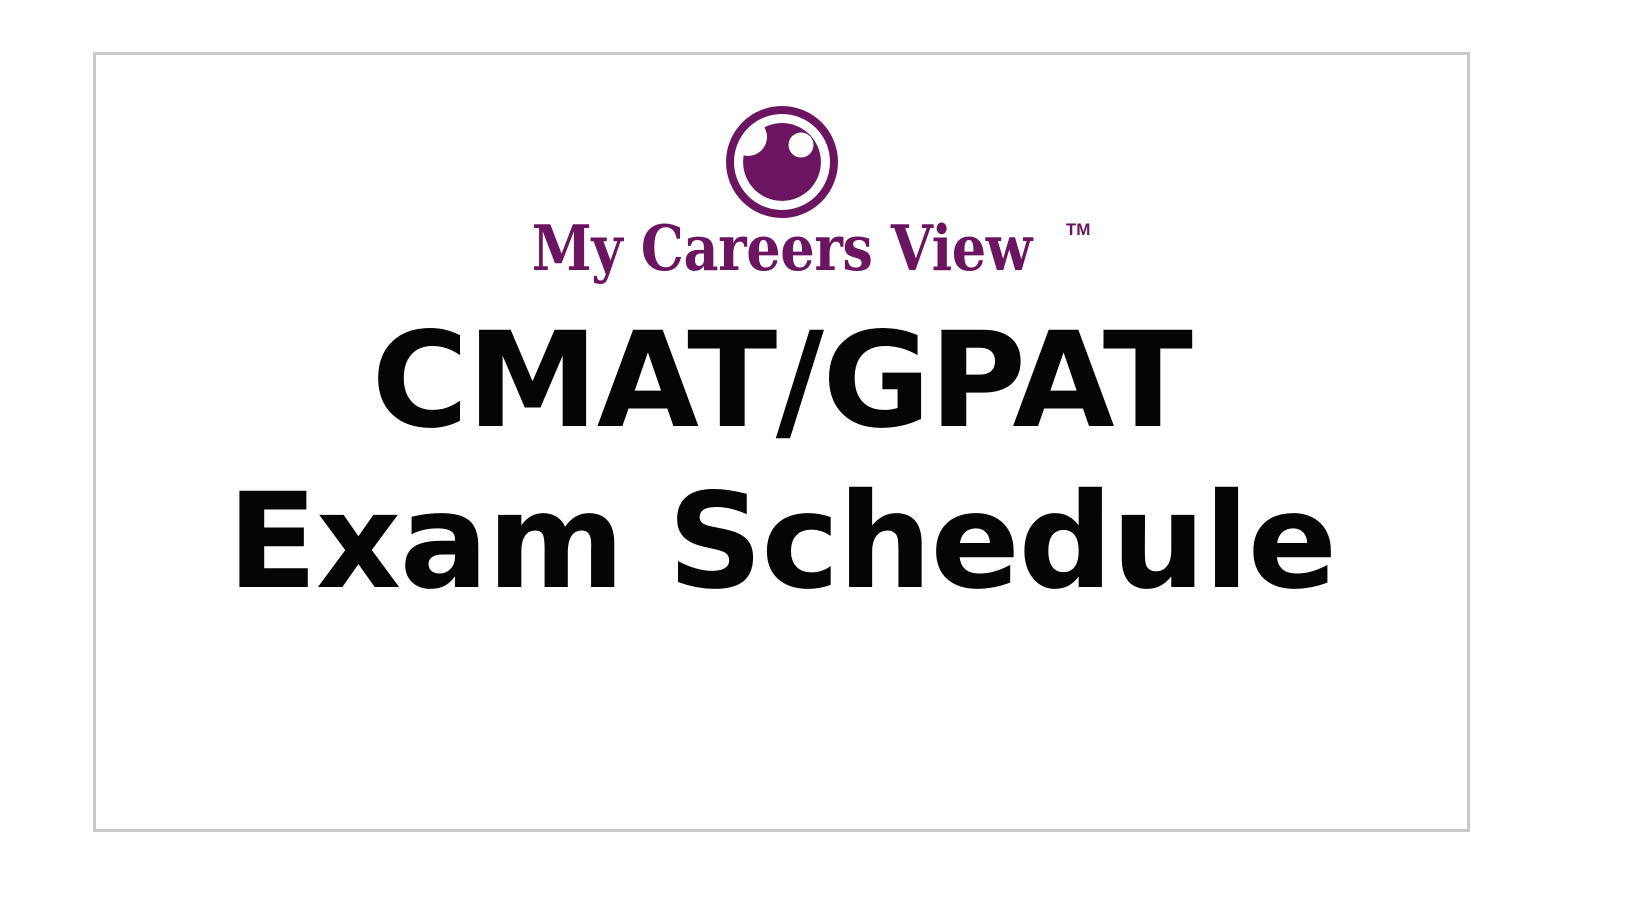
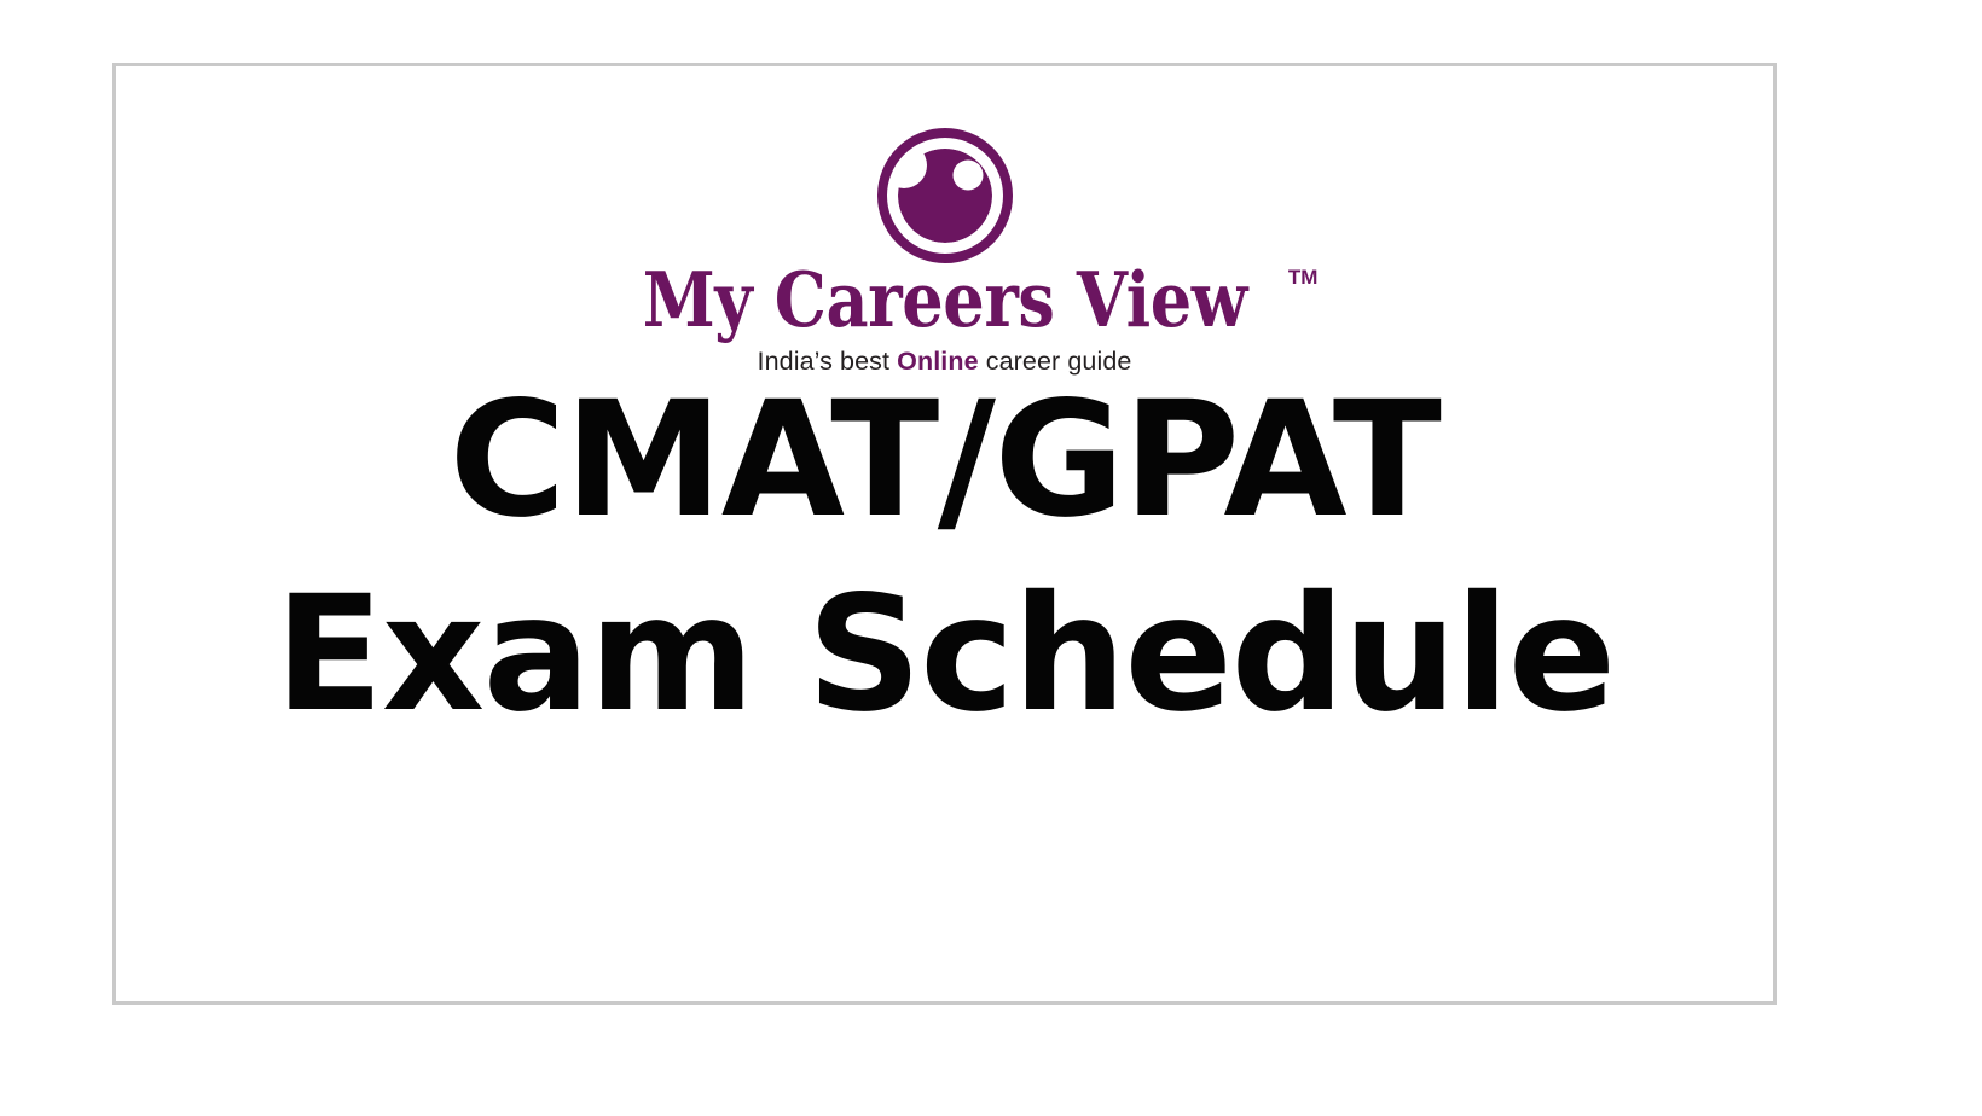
  My Careers View
  TM
+ India’s best Online career guide
  CMAT/GPAT
  Exam Schedule
